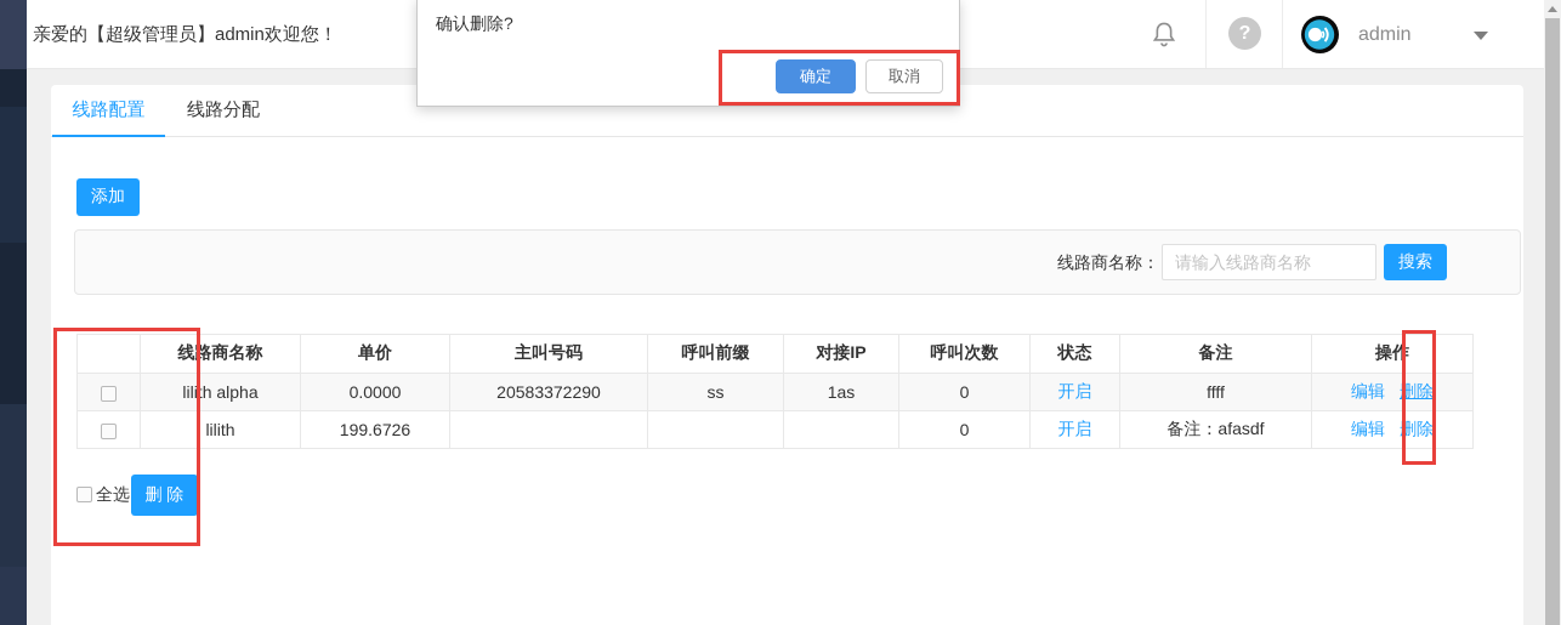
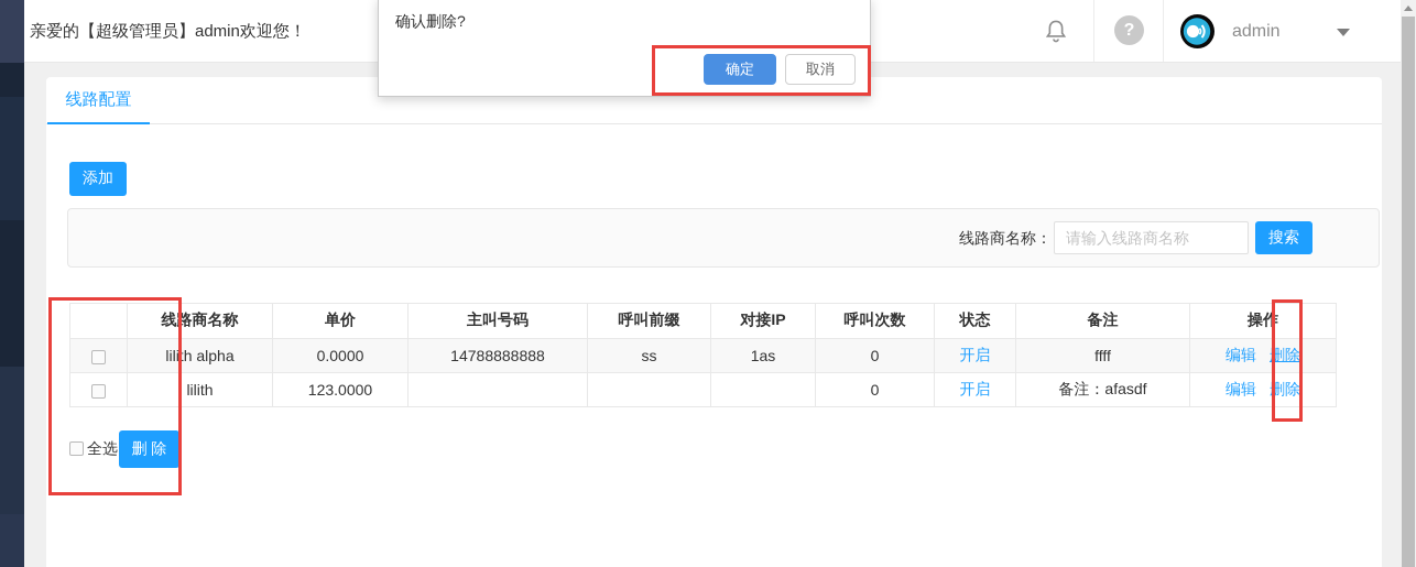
  亲爱的【超级管理员】admin欢迎您！
  ?
  admin
  线路配置
- 线路分配
  添加
  线路商名称：
  请输入线路商名称
  搜索
  	线路商名称	单价	主叫号码	呼叫前缀	对接IP	呼叫次数	状态	备注	操作
- 	lilith alpha	0.0000	20583372290	ss	1as	0	开启	ffff	编辑 删除
+ 	lilith alpha	0.0000	14788888888	ss	1as	0	开启	ffff	编辑 删除
- 	lilith	199.6726				0	开启	备注：afasdf	编辑 删除
+ 	lilith	123.0000				0	开启	备注：afasdf	编辑 删除
  全选
  删 除
  确认删除?
  确定
  取消
